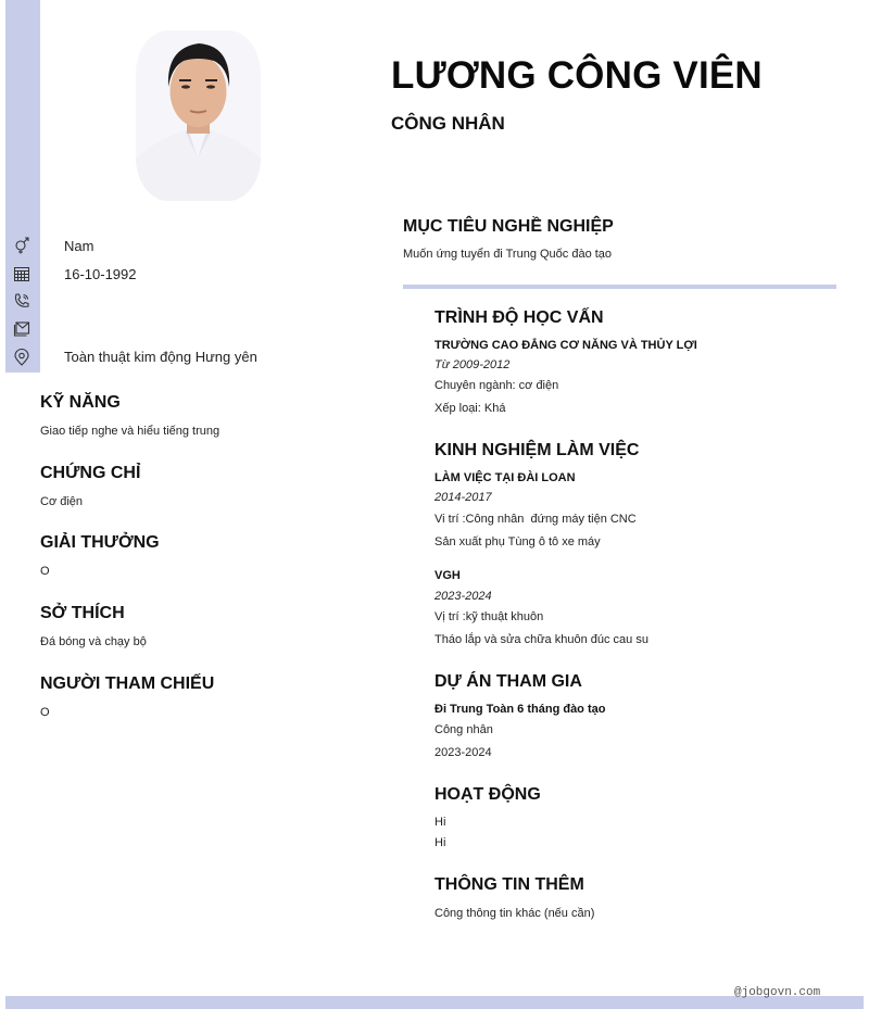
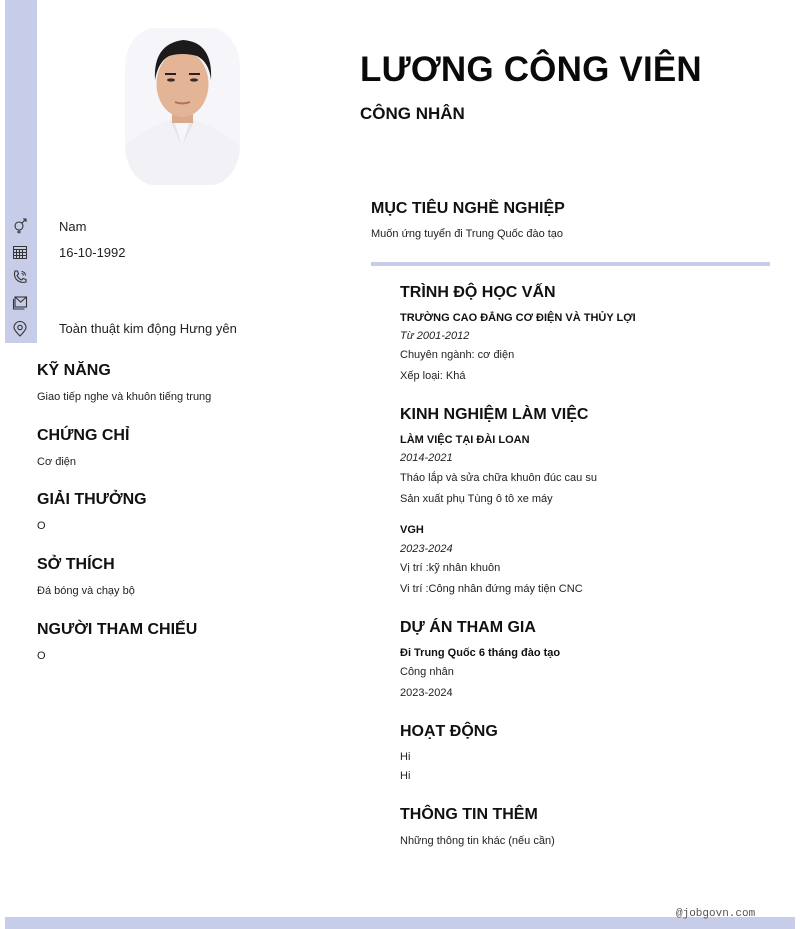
  Nam
  16-10-1992
  Toàn thuật kim động Hưng yên
  LƯƠNG CÔNG VIÊN
  CÔNG NHÂN
  KỸ NĂNG
- Giao tiếp nghe và hiểu tiếng trung
+ Giao tiếp nghe và khuôn tiếng trung
  CHỨNG CHỈ
  Cơ điện
  GIẢI THƯỞNG
  O
  SỞ THÍCH
  Đá bóng và chạy bộ
  NGƯỜI THAM CHIẾU
  O
  MỤC TIÊU NGHỀ NGHIỆP
  Muốn ứng tuyển đi Trung Quốc đào tạo
  TRÌNH ĐỘ HỌC VẤN
- TRƯỜNG CAO ĐẲNG CƠ NĂNG VÀ THỦY LỢI
+ TRƯỜNG CAO ĐẲNG CƠ ĐIỆN VÀ THỦY LỢI
- Từ 2009-2012
+ Từ 2001-2012
  Chuyên ngành: cơ điện
  Xếp loại: Khá
  KINH NGHIỆM LÀM VIỆC
  LÀM VIỆC TẠI ĐÀI LOAN
- 2014-2017
+ 2014-2021
- Vi trí :Công nhân đứng máy tiện CNC
+ Tháo lắp và sửa chữa khuôn đúc cau su
  Sản xuất phụ Tùng ô tô xe máy
  VGH
  2023-2024
- Vị trí :kỹ thuật khuôn
+ Vị trí :kỹ nhân khuôn
- Tháo lắp và sửa chữa khuôn đúc cau su
+ Vi trí :Công nhân đứng máy tiện CNC
  DỰ ÁN THAM GIA
- Đi Trung Toàn 6 tháng đào tạo
+ Đi Trung Quốc 6 tháng đào tạo
  Công nhân
  2023-2024
  HOẠT ĐỘNG
  Hi
  Hi
  THÔNG TIN THÊM
- Công thông tin khác (nếu cần)
+ Những thông tin khác (nếu cần)
  @jobgovn.com
